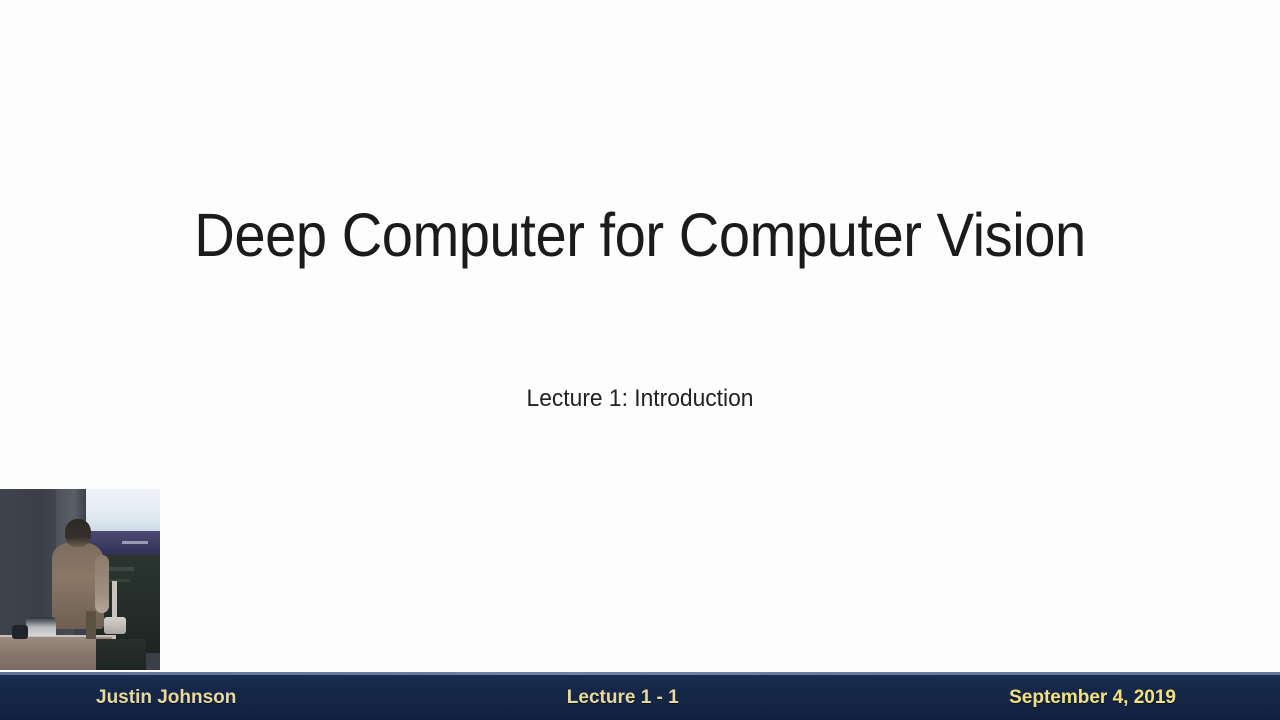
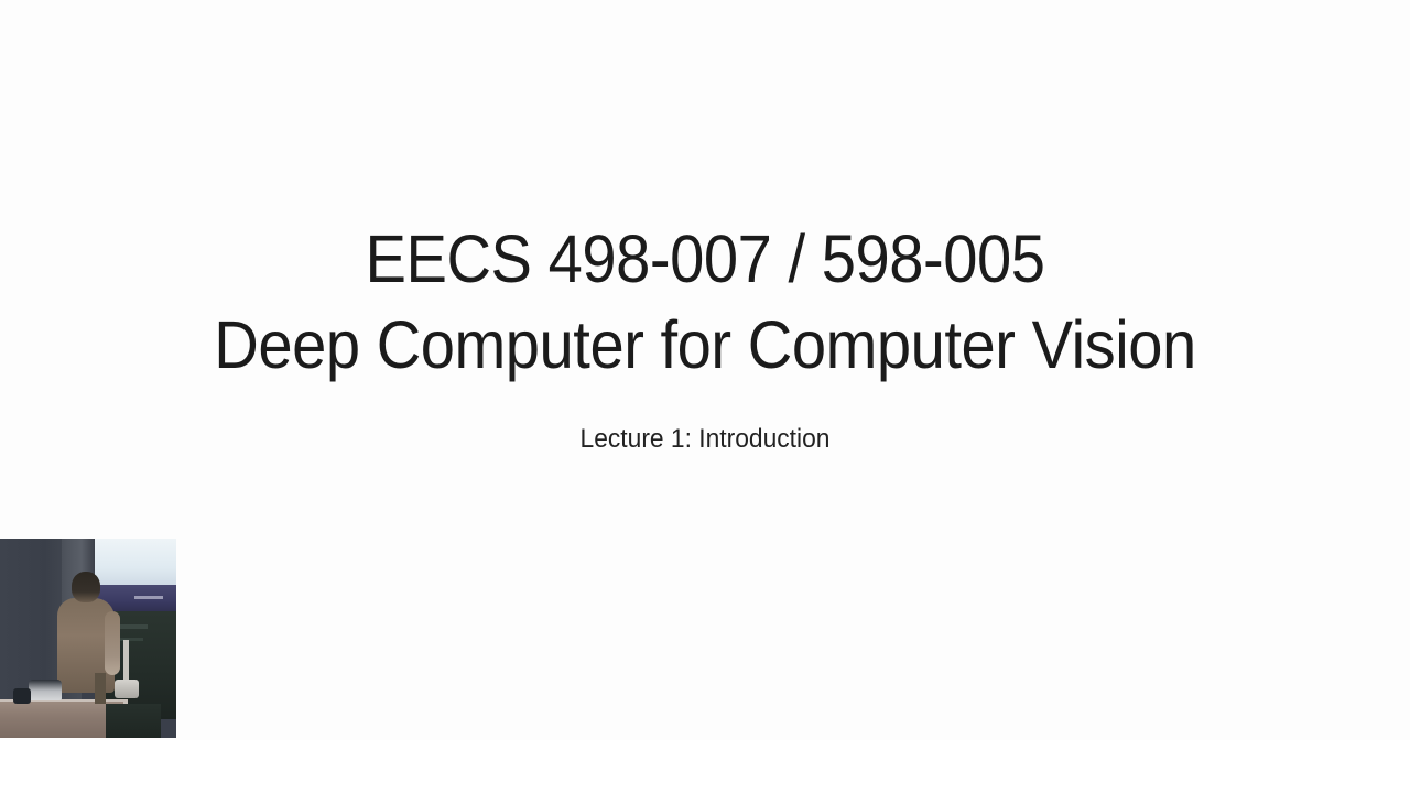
+ EECS 498-007 / 598-005
  Deep Computer for Computer Vision
  Lecture 1: Introduction
- Justin Johnson
- Lecture 1 - 1
- September 4, 2019
